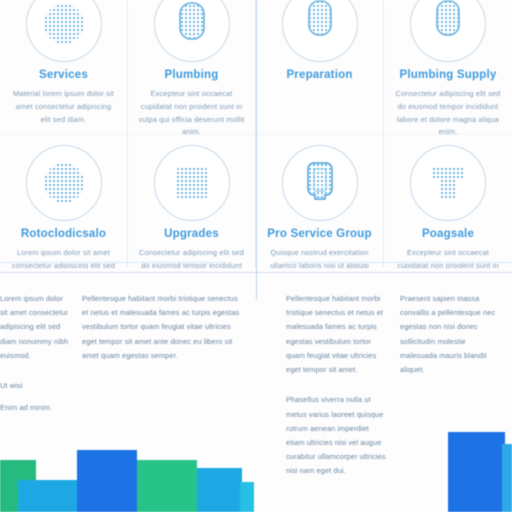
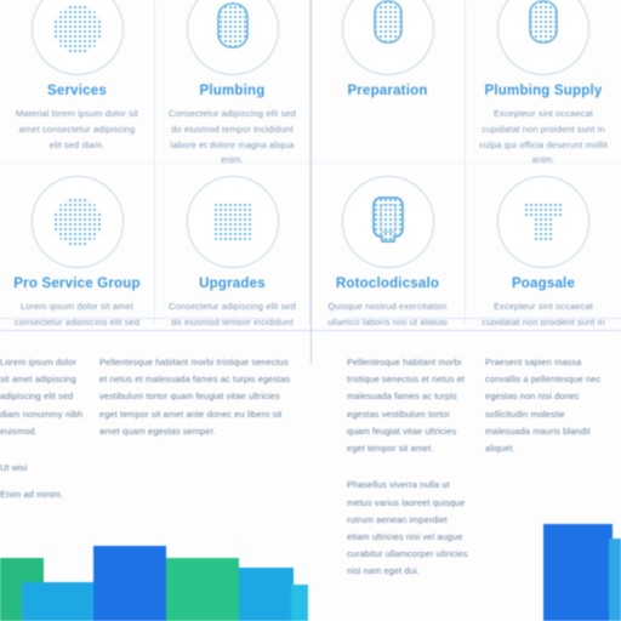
  Services
  Material lorem ipsum dolor sit amet consectetur adipiscing elit sed diam.
  Plumbing
- Excepteur sint occaecat cupidatat non proident sunt in culpa qui officia deserunt mollit anim.
+ Consectetur adipiscing elit sed do eiusmod tempor incididunt labore et dolore magna aliqua enim.
  Preparation
  Plumbing Supply
- Consectetur adipiscing elit sed do eiusmod tempor incididunt labore et dolore magna aliqua enim.
+ Excepteur sint occaecat cupidatat non proident sunt in culpa qui officia deserunt mollit anim.
- Rotoclodicsalo
+ Pro Service Group
  Lorem ipsum dolor sit amet consectetur adipiscing elit sed
  Upgrades
  Consectetur adipiscing elit sed do eiusmod tempor incididunt
- Pro Service Group
+ Rotoclodicsalo
  Quisque nostrud exercitation ullamco laboris nisi ut aliquip
  Poagsale
  Excepteur sint occaecat cupidatat non proident sunt in
- Lorem ipsum dolor sit amet consectetur adipiscing elit sed diam nonummy nibh euismod.
+ Lorem ipsum dolor sit amet adipiscing adipiscing elit sed diam nonummy nibh euismod.
  Ut wisi
  Enim ad minim.
  Pellentesque habitant morbi tristique senectus et netus et malesuada fames ac turpis egestas vestibulum tortor quam feugiat vitae ultricies eget tempor sit amet ante donec eu libero sit amet quam egestas semper.
  Pellentesque habitant morbi tristique senectus et netus et malesuada fames ac turpis egestas vestibulum tortor quam feugiat vitae ultricies eget tempor sit amet.
  Phasellus viverra nulla ut metus varius laoreet quisque rutrum aenean imperdiet etiam ultricies nisi vel augue curabitur ullamcorper ultricies nisi nam eget dui.
  Praesent sapien massa convallis a pellentesque nec egestas non nisi donec sollicitudin molestie malesuada mauris blandit aliquet.
